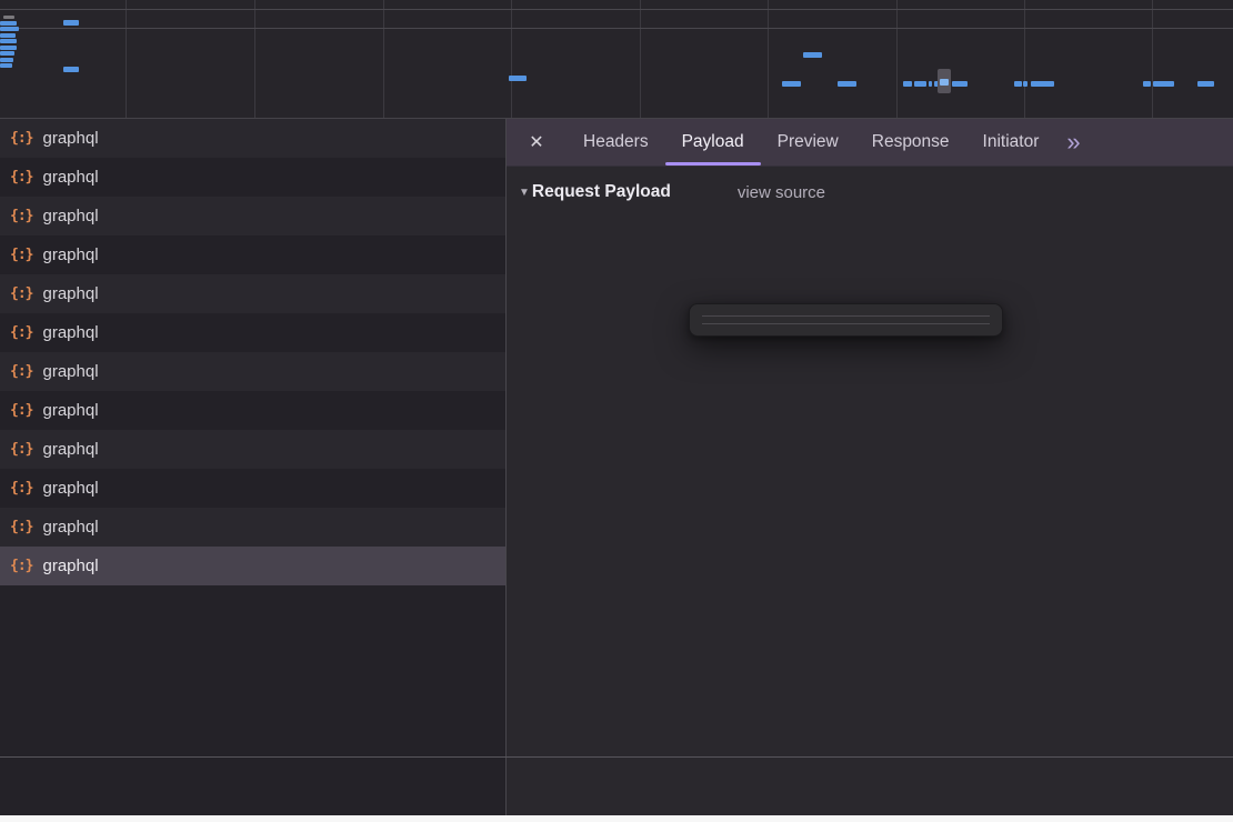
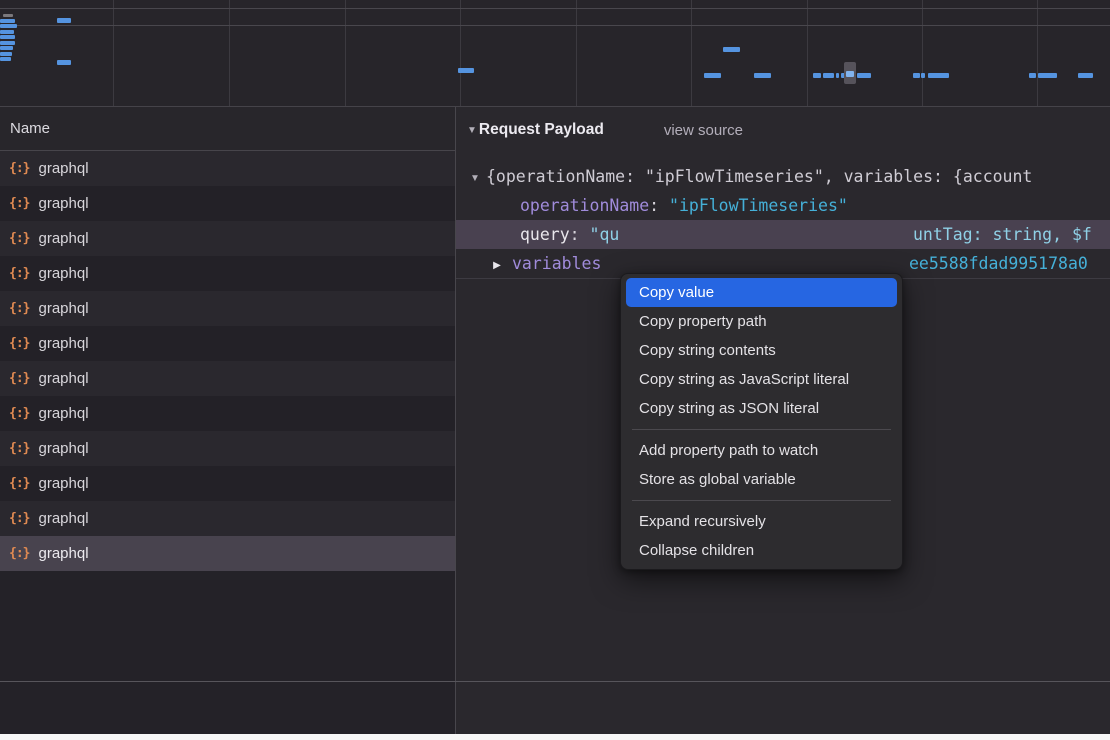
+ Name
  {:}
  graphql
  {:}
  graphql
  {:}
  graphql
  {:}
  graphql
  {:}
  graphql
  {:}
  graphql
  {:}
  graphql
  {:}
  graphql
  {:}
  graphql
  {:}
  graphql
  {:}
  graphql
  {:}
  graphql
- ✕
- Headers
- Payload
- Preview
- Response
- Initiator
- »
  ▼
  Request Payload
  view source
+ ▼ {operationName: "ipFlowTimeseries", variables: {account
+ operationName: "ipFlowTimeseries"
+ query: "qu
+ untTag: string, $f
+ ▶ variables
+ ee5588fdad995178a0
+ Copy value
+ Copy property path
+ Copy string contents
+ Copy string as JavaScript literal
+ Copy string as JSON literal
+ Add property path to watch
+ Store as global variable
+ Expand recursively
+ Collapse children
